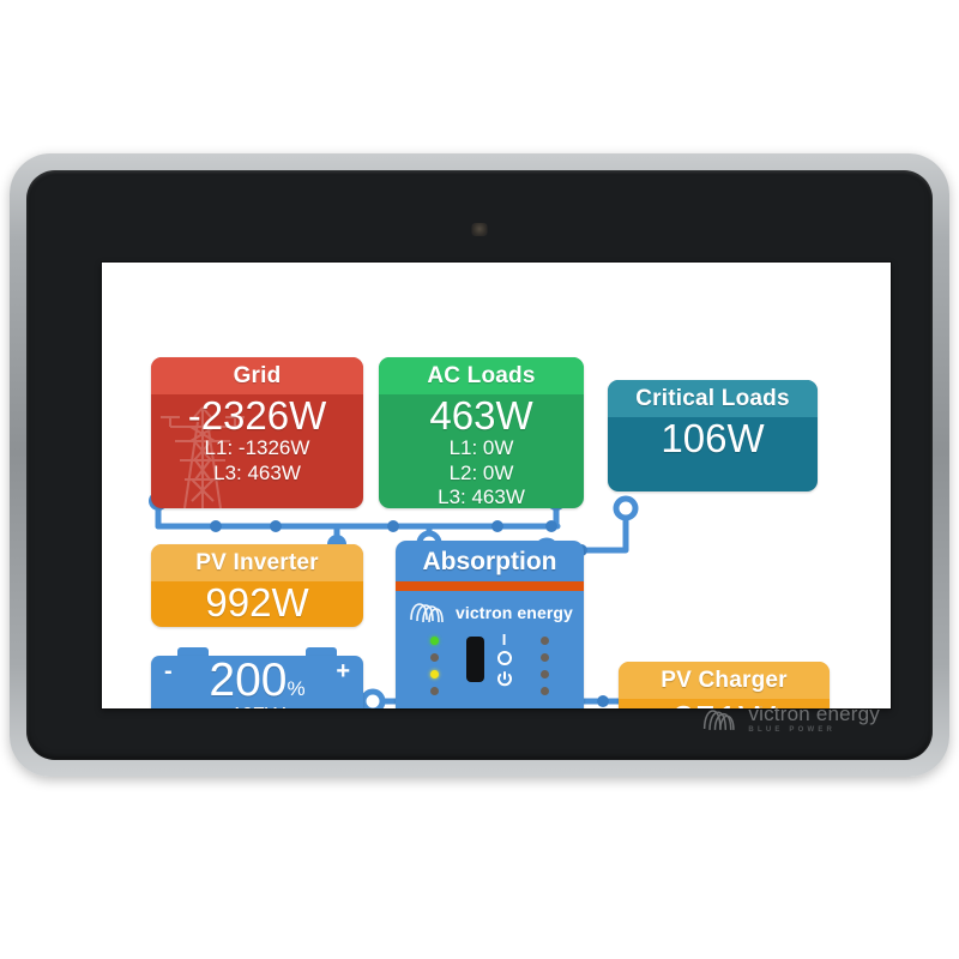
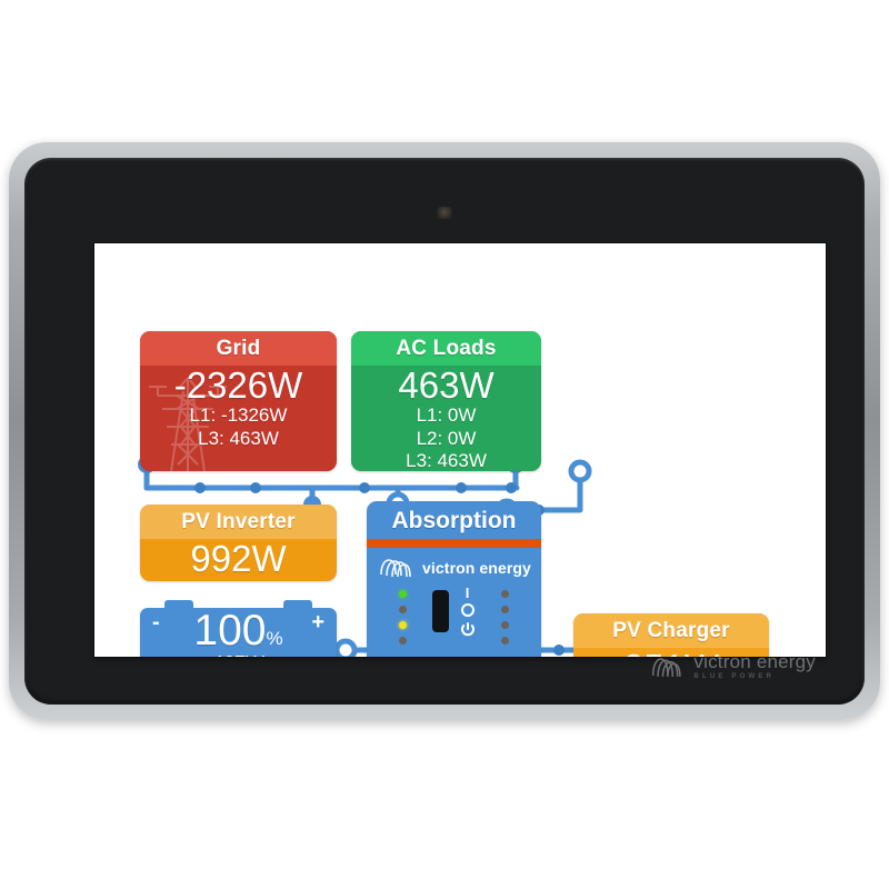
  Grid
  -2326W
  L1: -1326W
  L3: 463W
  AC Loads
  463W
  L1: 0W
  L2: 0W
  L3: 463W
- Critical Loads
- 106W
  PV Inverter
  992W
  -
  +
- 200%
+ 100%
  Absorption
  victron energy
  I
  PV Charger
  victron energy
